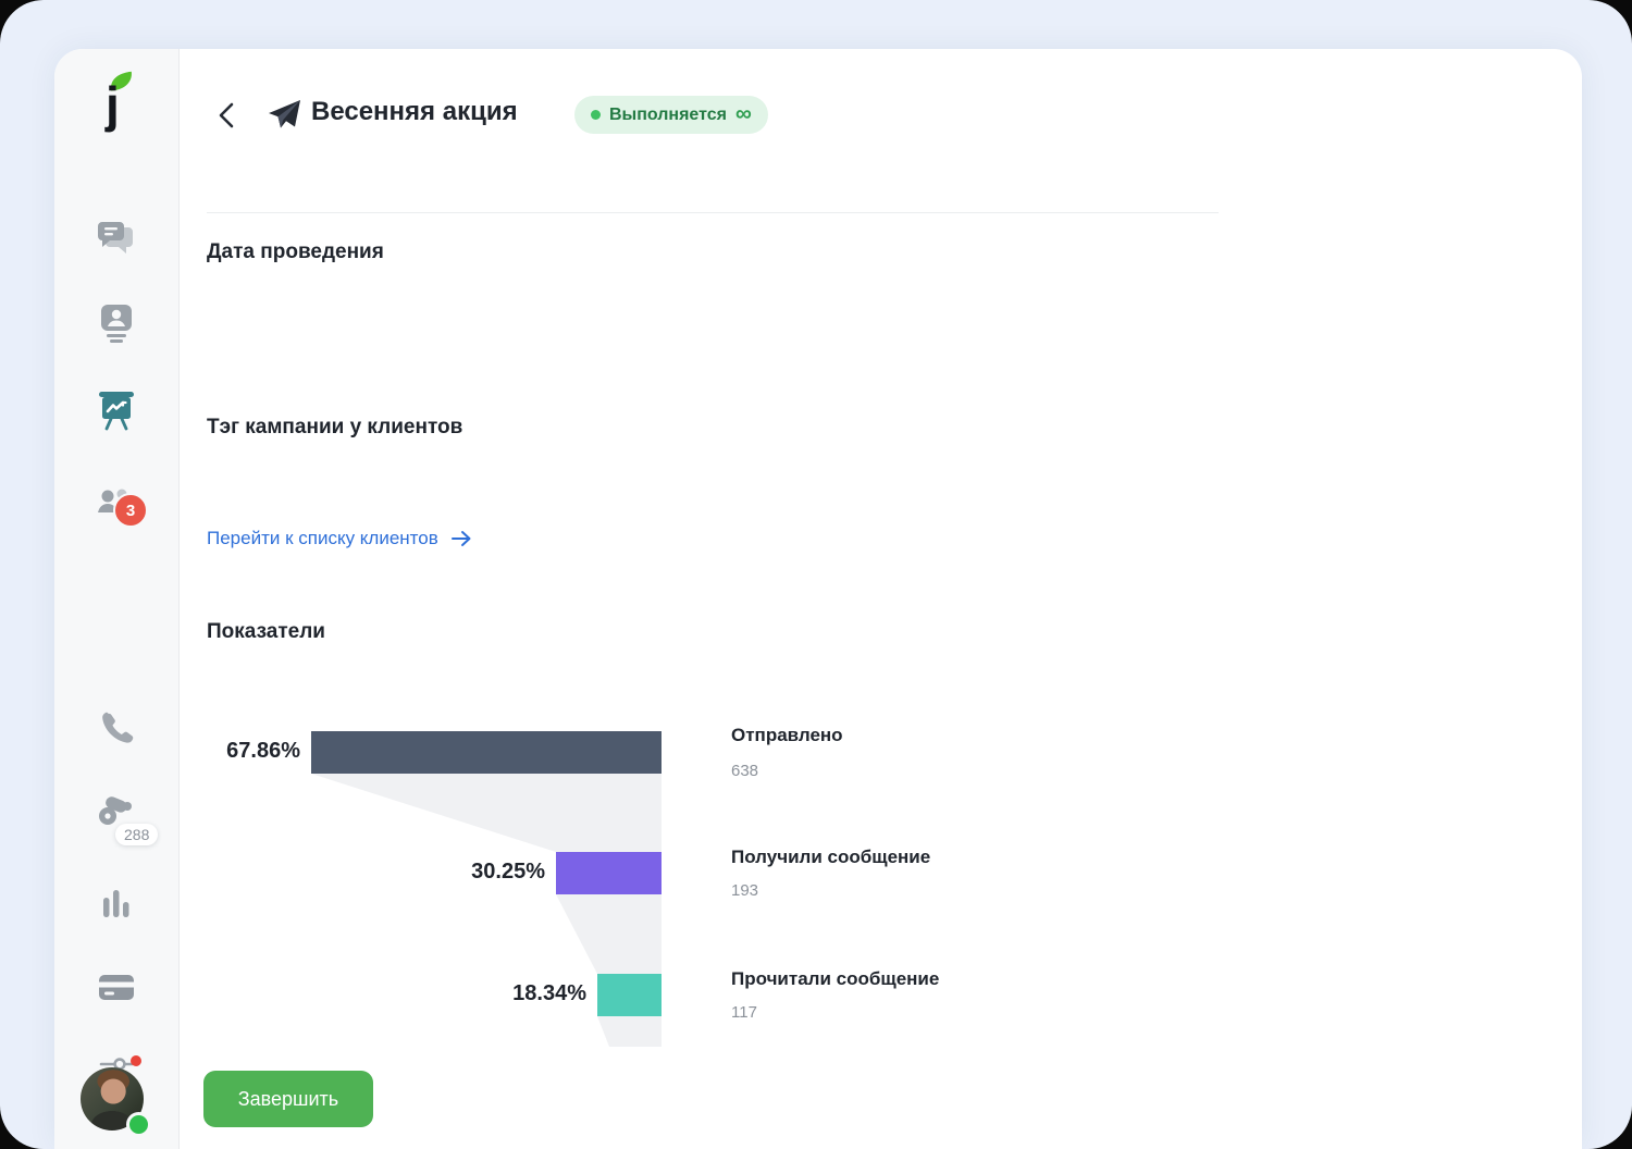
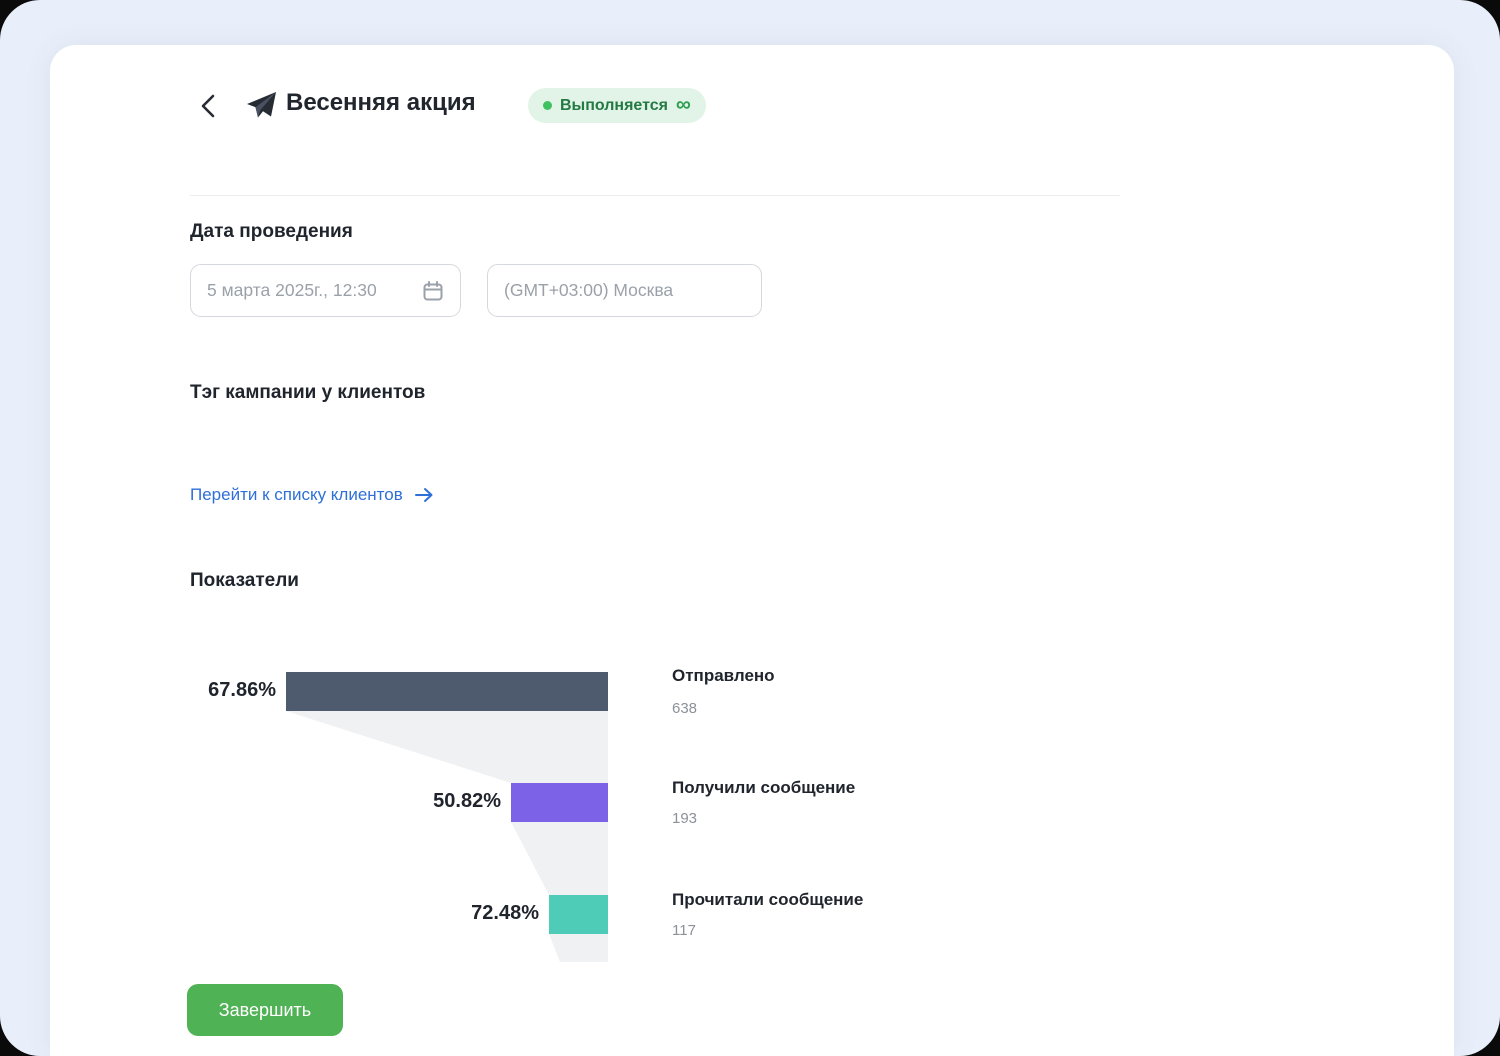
- j
- 3
- 288
  Весенняя акция
  Выполняется
  ∞
  Дата проведения
+ 5 марта 2025г., 12:30
+ (GMT+03:00) Москва
  Тэг кампании у клиентов
  Перейти к списку клиентов
  Показатели
  67.86%
- 30.25%
+ 50.82%
- 18.34%
+ 72.48%
  Отправлено
  638
  Получили сообщение
  193
  Прочитали сообщение
  117
  Завершить
